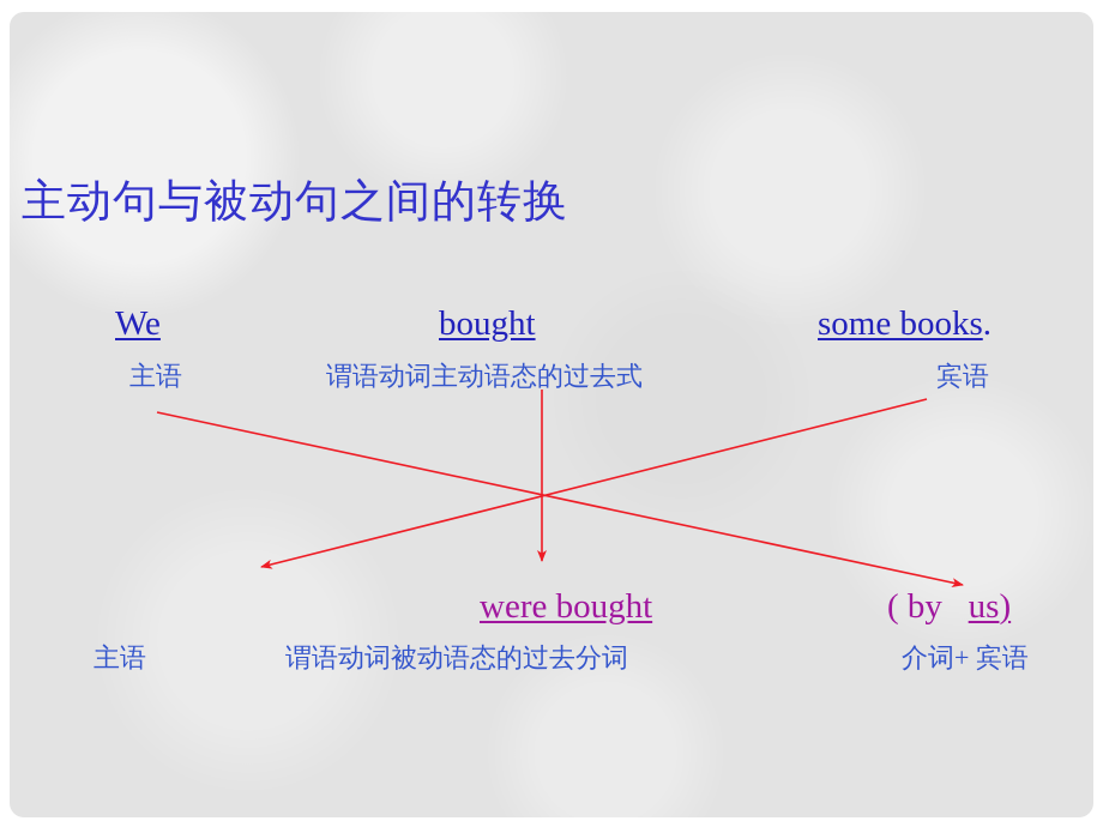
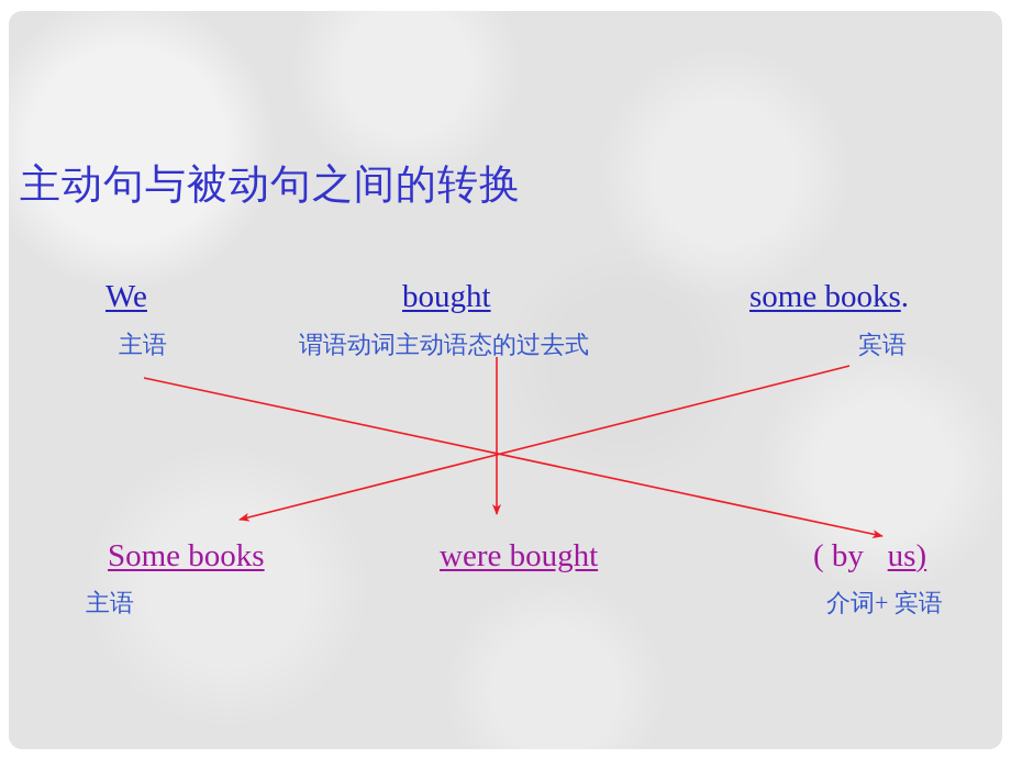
  主动句与被动句之间的转换
  We
  bought
  some books.
  主语
  谓语动词主动语态的过去式
  宾语
+ Some books
  were bought
  ( by us)
  主语
- 谓语动词被动语态的过去分词
  介词+ 宾语
